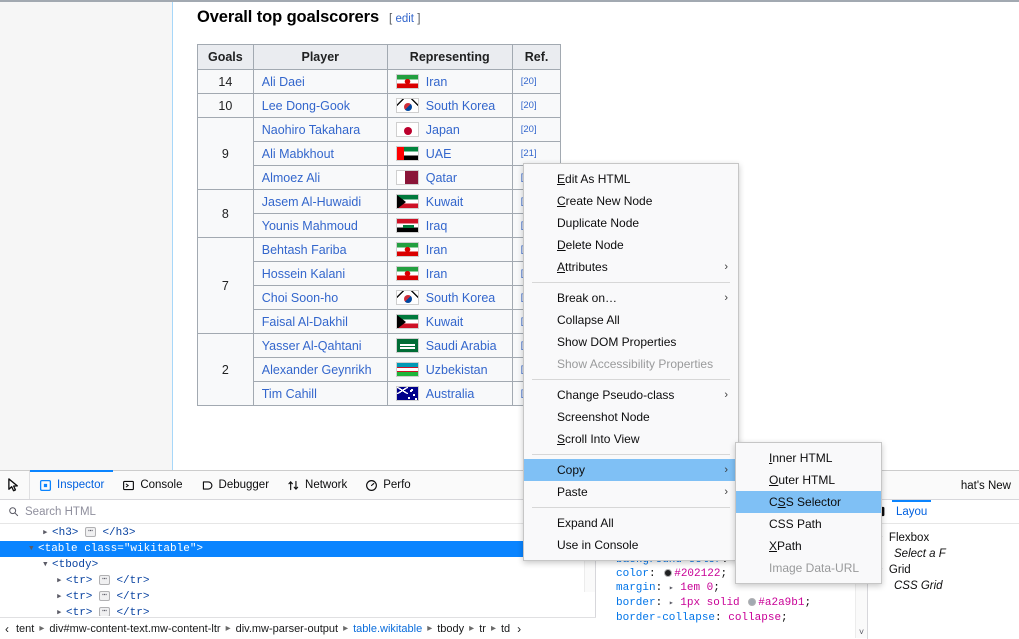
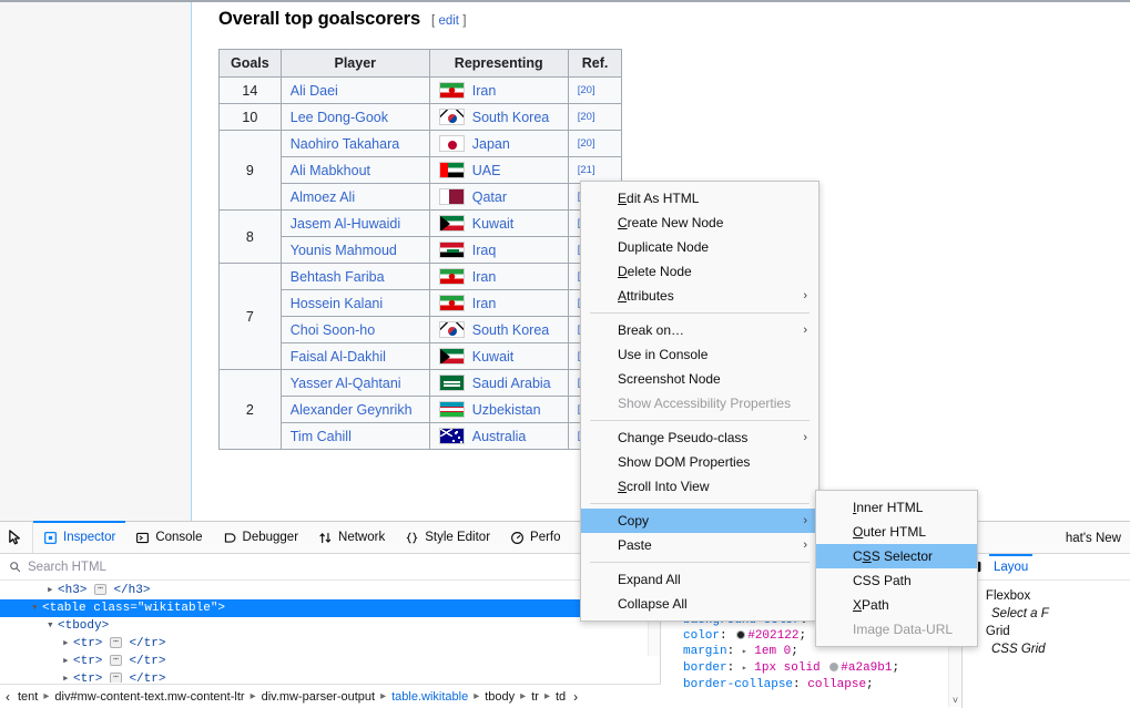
  Overall top goalscorers
  [ edit ]
  Goals	Player	Representing	Ref.
  14	Ali Daei	Iran	[20]
  10	Lee Dong-Gook	South Korea	[20]
  9	Naohiro Takahara	Japan	[20]
  Ali Mabkhout	UAE	[21]
  Almoez Ali	Qatar
  8	Jasem Al-Huwaidi	Kuwait
  Younis Mahmoud	Iraq
  7	Behtash Fariba	Iran
  Choi Soon-ho	South Korea
  Faisal Al-Dakhil	Kuwait
  2	Yasser Al-Qahtani	Saudi Arabia
  Alexander Geynrikh	Uzbekistan
  Tim Cahill	Australia
  Inspector
  Console
  Debugger
  Network
+ Style Editor
  Perfo
  hat's New
  Search HTML
  ▸ <h3> ⋯ </h3>
  ▾ <table class="wikitable">
  ▾ <tbody>
  ▸ <tr> ⋯ </tr>
  ▸ <tr> ⋯ </tr>
  ▸ <tr> ⋯ </tr>
  ‹
  tent
  ▸
  div#mw-content-text.mw-content-ltr
  ▸
  div.mw-parser-output
  ▸
  table.wikitable
  ▸
  tbody
  ▸
  tr
  ▸
  td
  ›
  color: #202122;
  margin: ▸ 1em 0;
  border: ▸ 1px solid #a2a9b1;
  border-collapse: collapse;
  ˅
  Layou
  Flexbox
  Select a F
  Grid
  CSS Grid
  Edit As HTML
  Create New Node
  Duplicate Node
  Delete Node
  Attributes
  ›
  Break on…
  ›
- Collapse All
+ Use in Console
- Show DOM Properties
+ Screenshot Node
  Show Accessibility Properties
  Change Pseudo-class
  ›
- Screenshot Node
+ Show DOM Properties
  Scroll Into View
  Copy
  ›
  Paste
  ›
  Expand All
- Use in Console
+ Collapse All
  Inner HTML
  Outer HTML
  CSS Selector
  CSS Path
  XPath
  Image Data-URL
